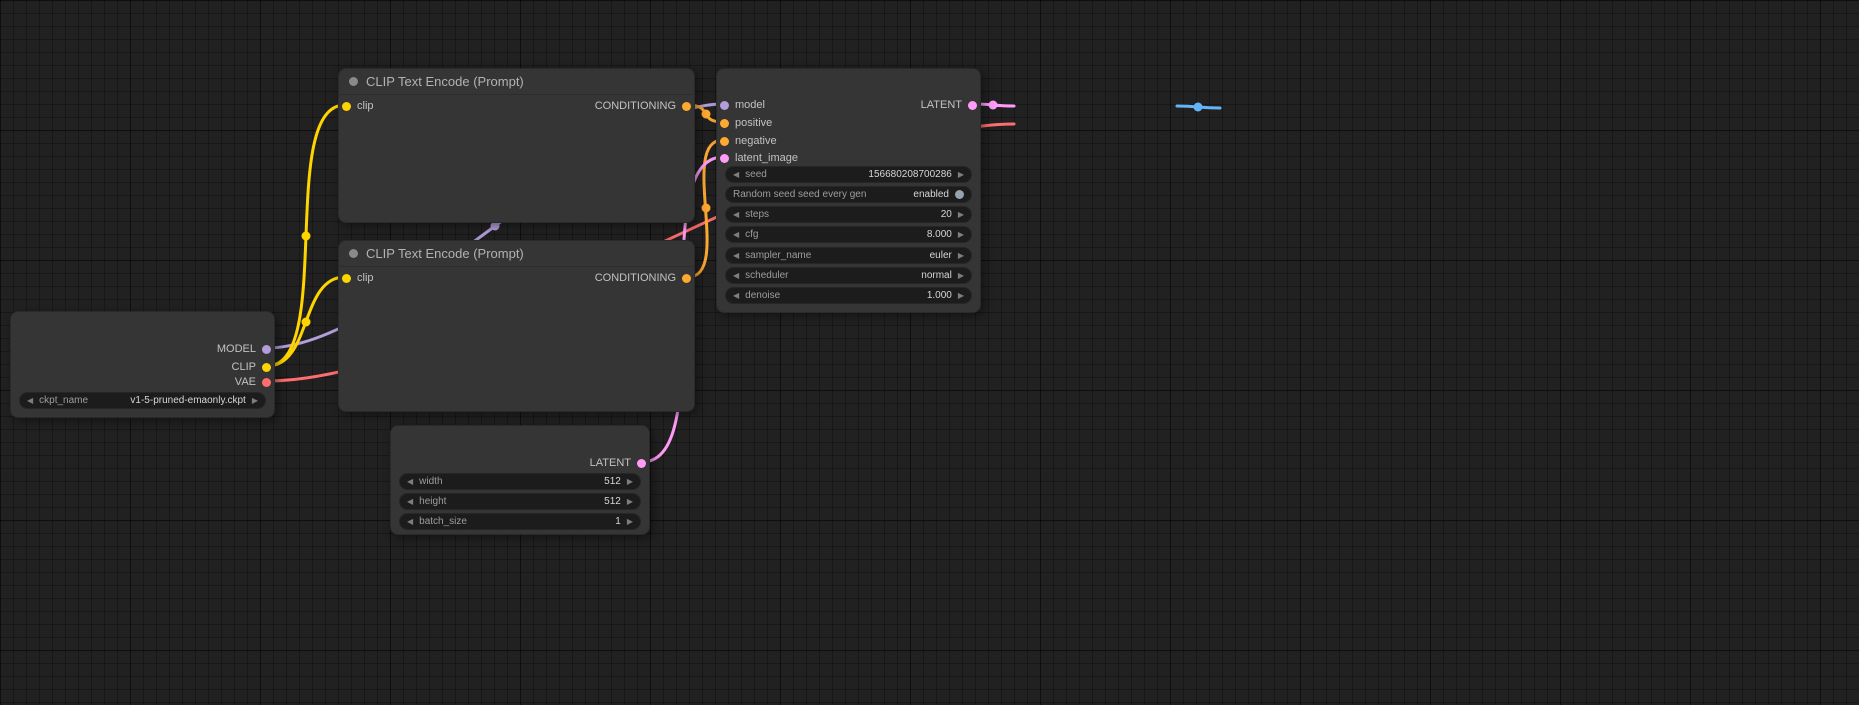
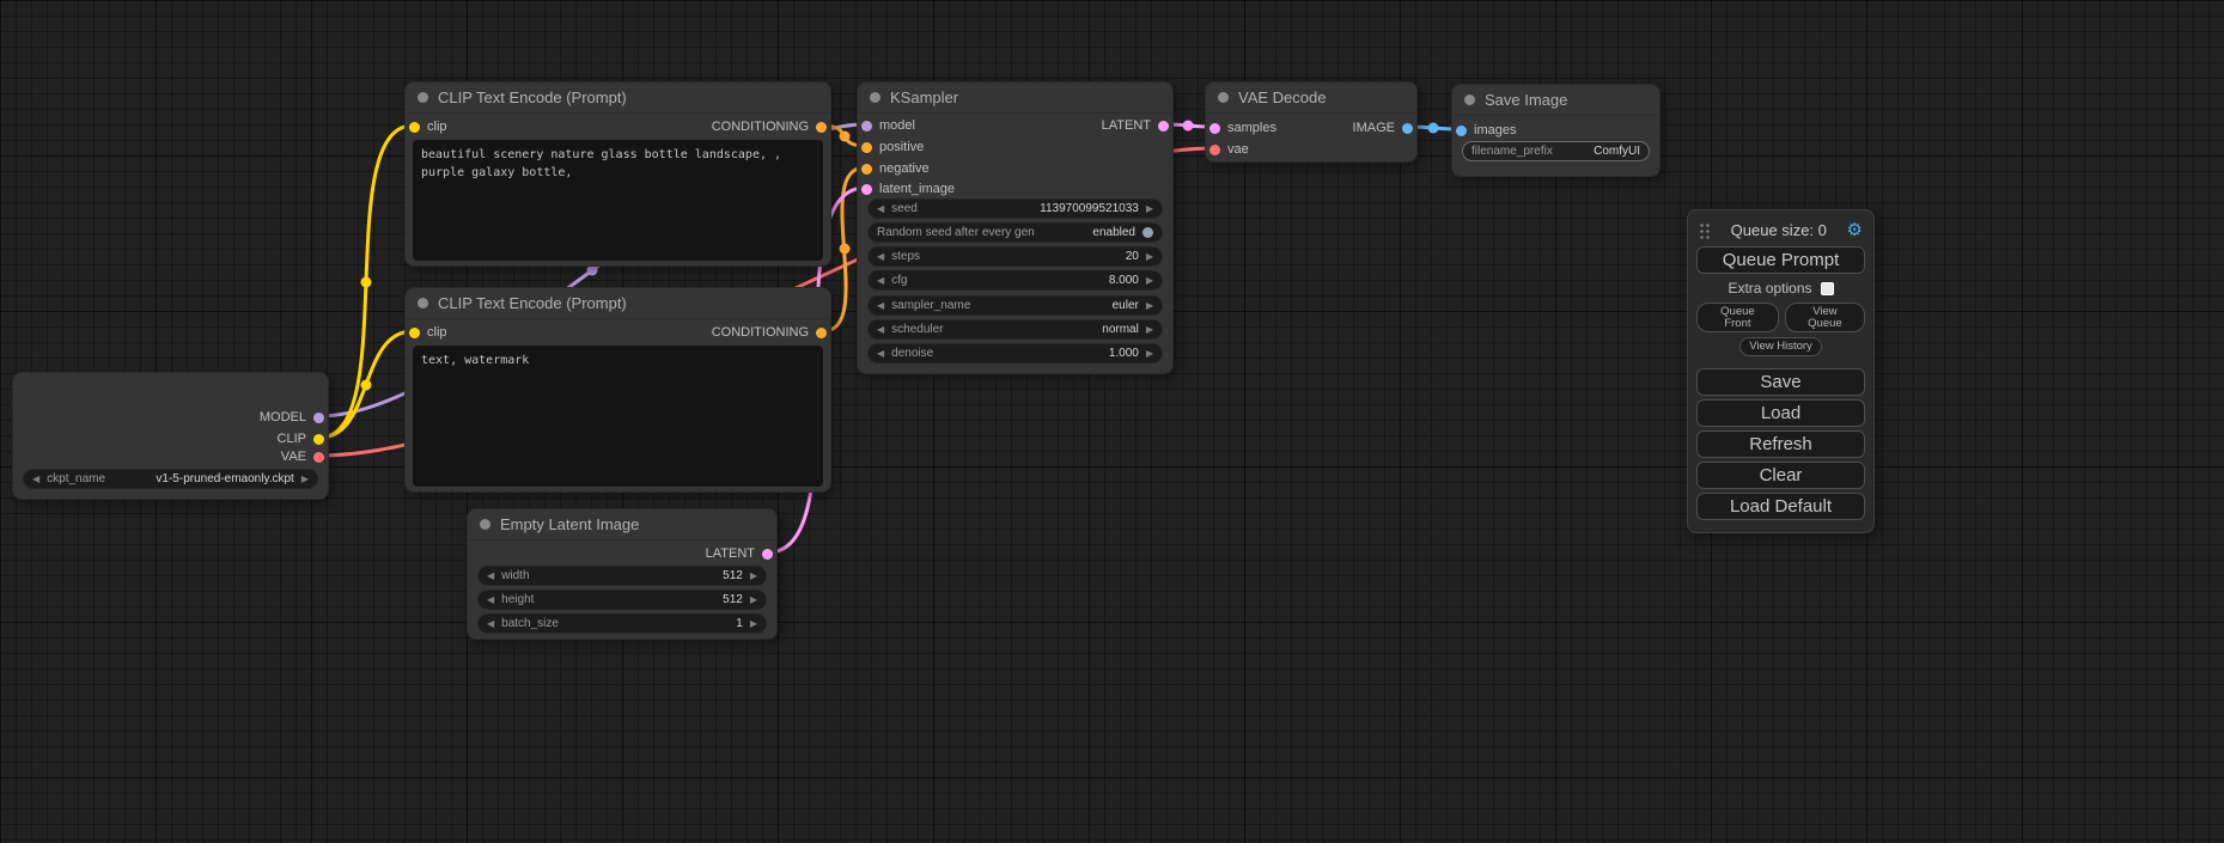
  MODEL
  CLIP
  VAE
  ◀
  ckpt_name
  v1-5-pruned-emaonly.ckpt
  ▶
  CLIP Text Encode (Prompt)
  clip
  CONDITIONING
+ beautiful scenery nature glass bottle landscape, , purple galaxy bottle,
  CLIP Text Encode (Prompt)
  clip
  CONDITIONING
+ text, watermark
+ KSampler
  model
  LATENT
  positive
  negative
  latent_image
  ◀
  seed
- 156680208700286
+ 113970099521033
  ▶
- Random seed seed every gen
+ Random seed after every gen
  enabled
  ◀
  steps
  20
  ▶
  ◀
  cfg
  8.000
  ▶
  ◀
  sampler_name
  euler
  ▶
  ◀
  scheduler
  normal
  ▶
  ◀
  denoise
  1.000
  ▶
+ VAE Decode
+ samples
+ IMAGE
+ vae
+ Save Image
+ images
+ filename_prefix
+ ComfyUI
+ Empty Latent Image
  LATENT
  ◀
  width
  512
  ▶
  ◀
  height
  512
  ▶
  ◀
  batch_size
  1
  ▶
+ Queue size: 0
+ ⚙
+ Queue Prompt
+ Extra options
+ Queue Front
+ View Queue
+ View History
+ Save
+ Load
+ Refresh
+ Clear
+ Load Default
